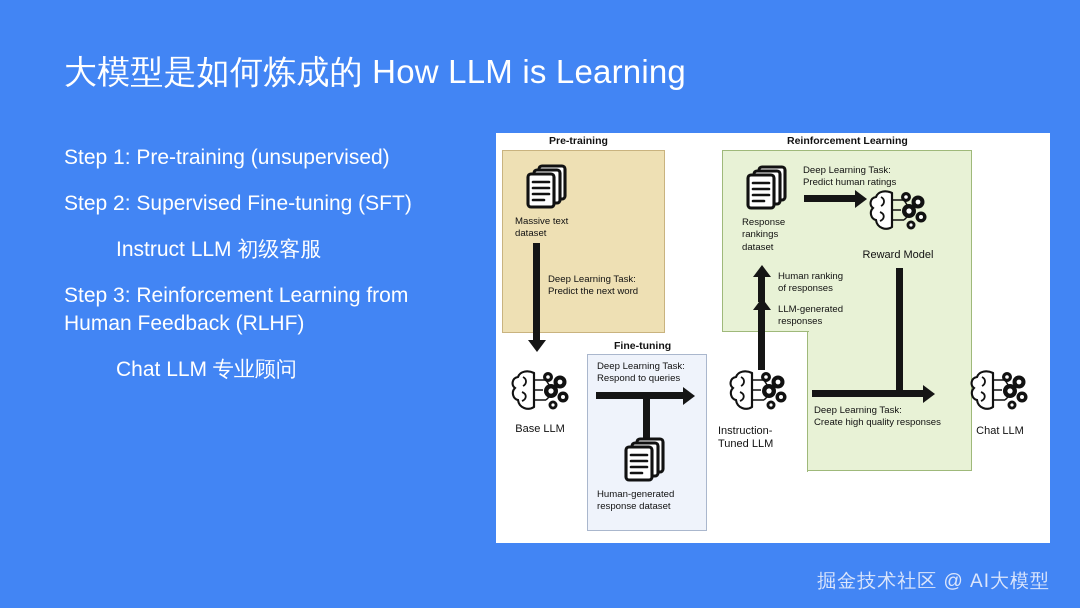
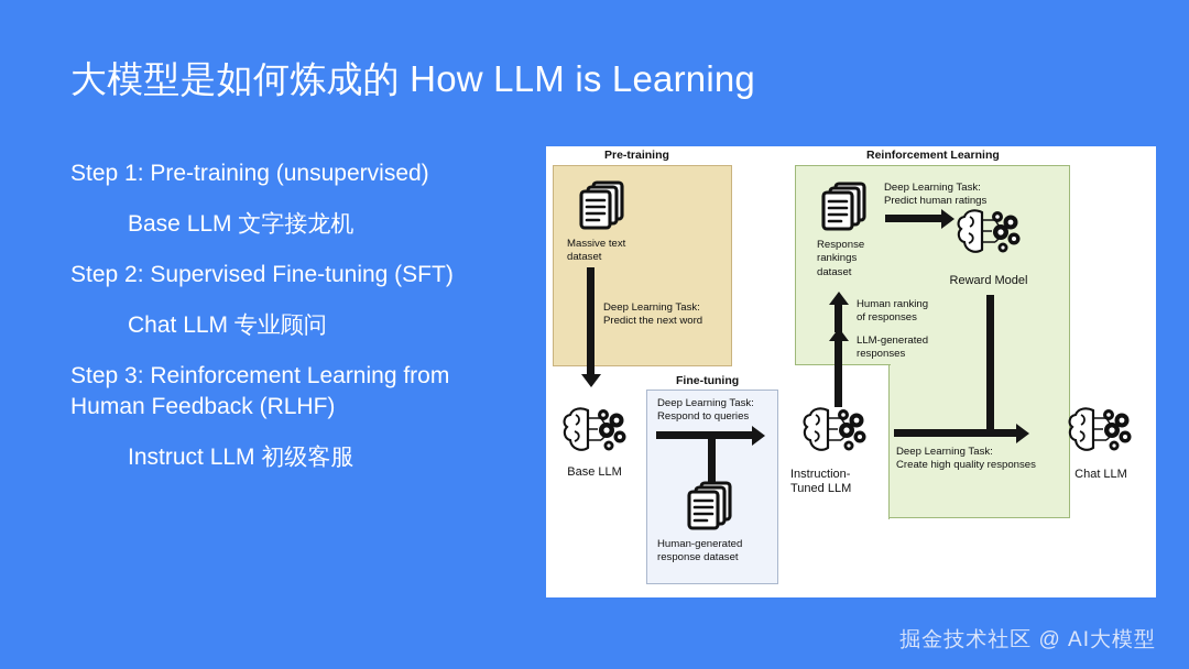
  大模型是如何炼成的 How LLM is Learning
  Step 1: Pre-training (unsupervised)
+ Base LLM 文字接龙机
  Step 2: Supervised Fine-tuning (SFT)
- Instruct LLM 初级客服
+ Chat LLM 专业顾问
  Step 3: Reinforcement Learning from Human Feedback (RLHF)
- Chat LLM 专业顾问
+ Instruct LLM 初级客服
  掘金技术社区 @ AI大模型
  Pre-training
  Fine-tuning
  Reinforcement Learning
  Massive text
  dataset
  Deep Learning Task:
  Predict the next word
  Base LLM
  Deep Learning Task:
  Respond to queries
  Human-generated
  response dataset
  Response
  rankings
  dataset
  Deep Learning Task:
  Predict human ratings
  Reward Model
  Human ranking
  of responses
  LLM-generated
  responses
  Instruction-
  Tuned LLM
  Deep Learning Task:
  Create high quality responses
  Chat LLM
